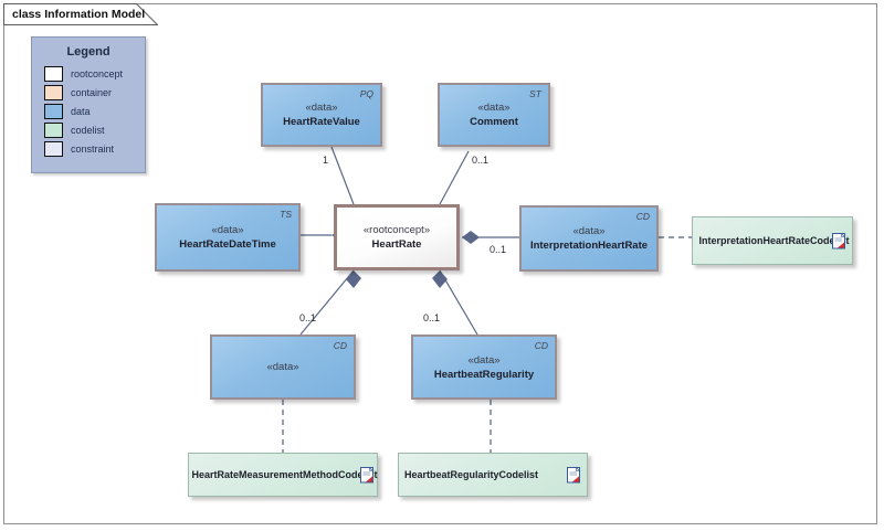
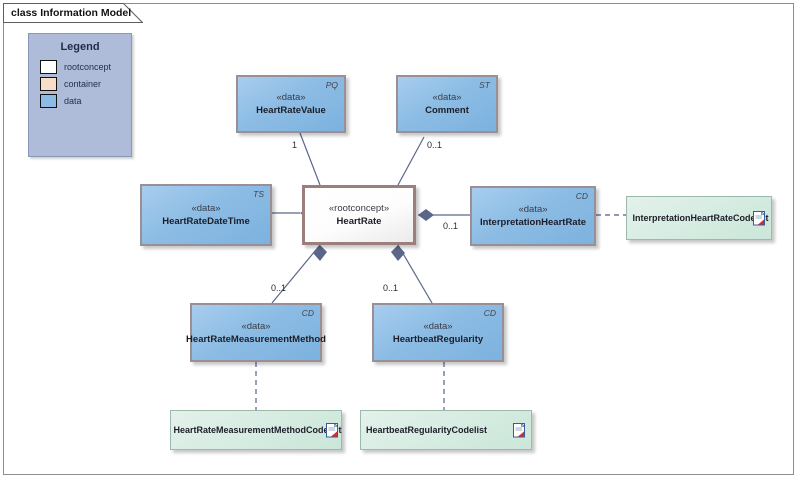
  class Information Model
  Legend
  rootconcept
  container
  data
- codelist
- constraint
  1
  0..1
  0..1
  0..1
  0..1
  PQ
  «data»
  HeartRateValue
  ST
  «data»
  Comment
  TS
  «data»
  HeartRateDateTime
  «rootconcept»
  HeartRate
  CD
  «data»
  InterpretationHeartRate
  CD
  «data»
+ HeartRateMeasurementMethod
  CD
  «data»
  HeartbeatRegularity
  InterpretationHeartRateCodt
  HeartRateMeasurementMethodCodt
  HeartbeatRegularityCodelist
